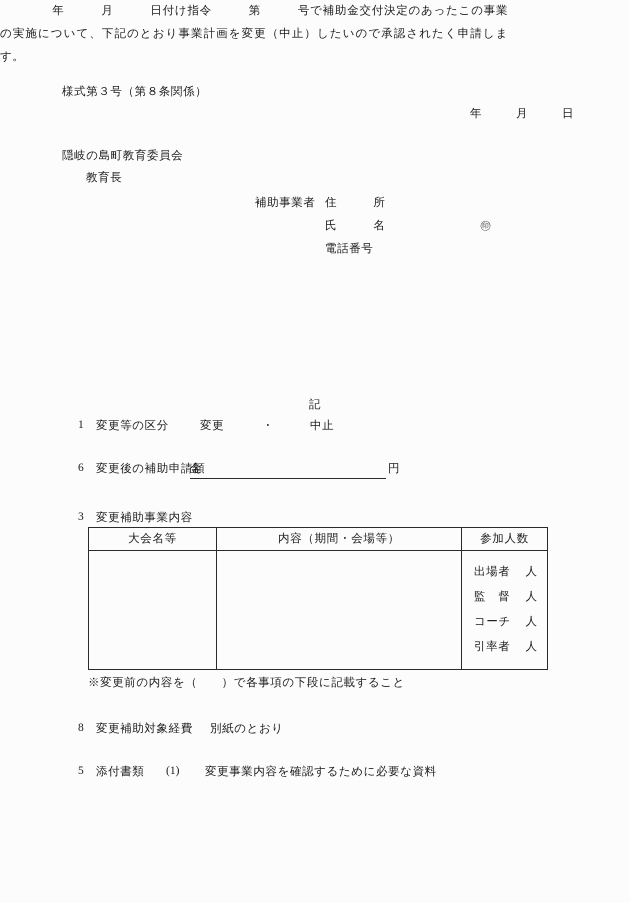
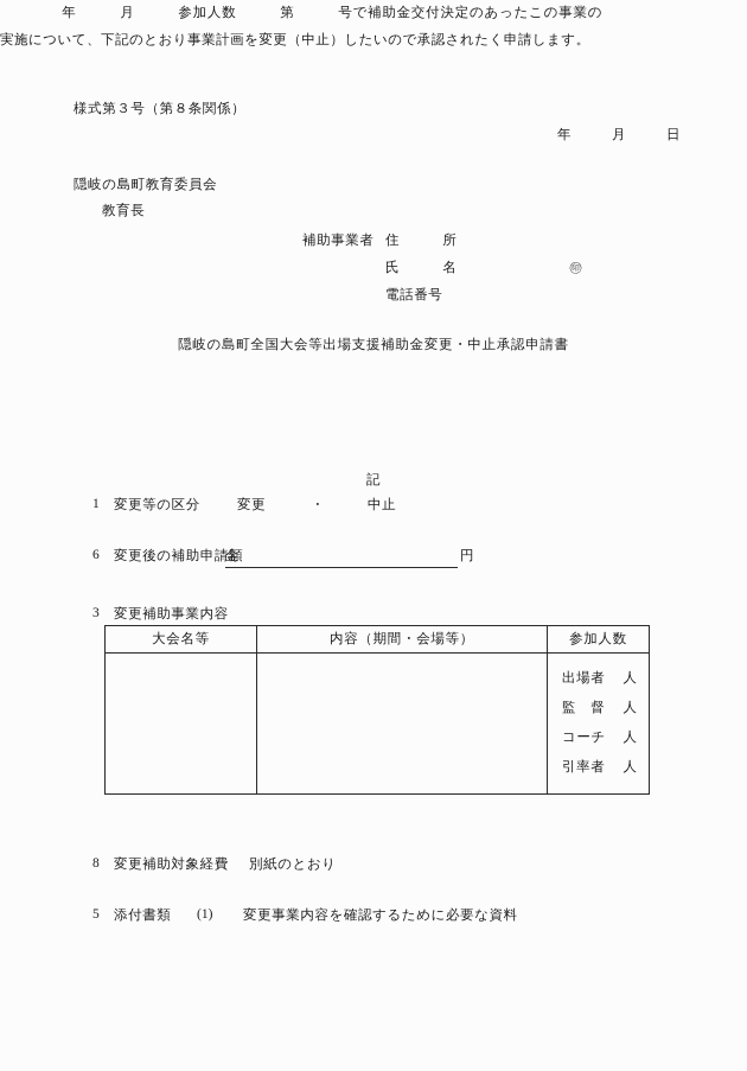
  様式第３号（第８条関係）
  年 月 日
  隠岐の島町教育委員会
  教育長
  補助事業者
  住 所
  氏 名
  ㊞
  電話番号
+ 隠岐の島町全国大会等出場支援補助金変更・中止承認申請書
- 年 月 日付け指令 第 号で補助金交付決定のあったこの事業の実施について、下記のとおり事業計画を変更（中止）したいので承認されたく申請します。
+ 年 月 参加人数 第 号で補助金交付決定のあったこの事業の実施について、下記のとおり事業計画を変更（中止）したいので承認されたく申請します。
  記
  1
  変更等の区分
  変更
  ・
  中止
  6
  変更後の補助申請額
  金
  円
  3
  変更補助事業内容
  大会名等	内容（期間・会場等）	参加人数
  		出場者 人 監 督 人 コーチ 人 引率者 人
- ※変更前の内容を（ ）で各事項の下段に記載すること
  8
  変更補助対象経費
  別紙のとおり
  5
  添付書類
  (1)
  変更事業内容を確認するために必要な資料
